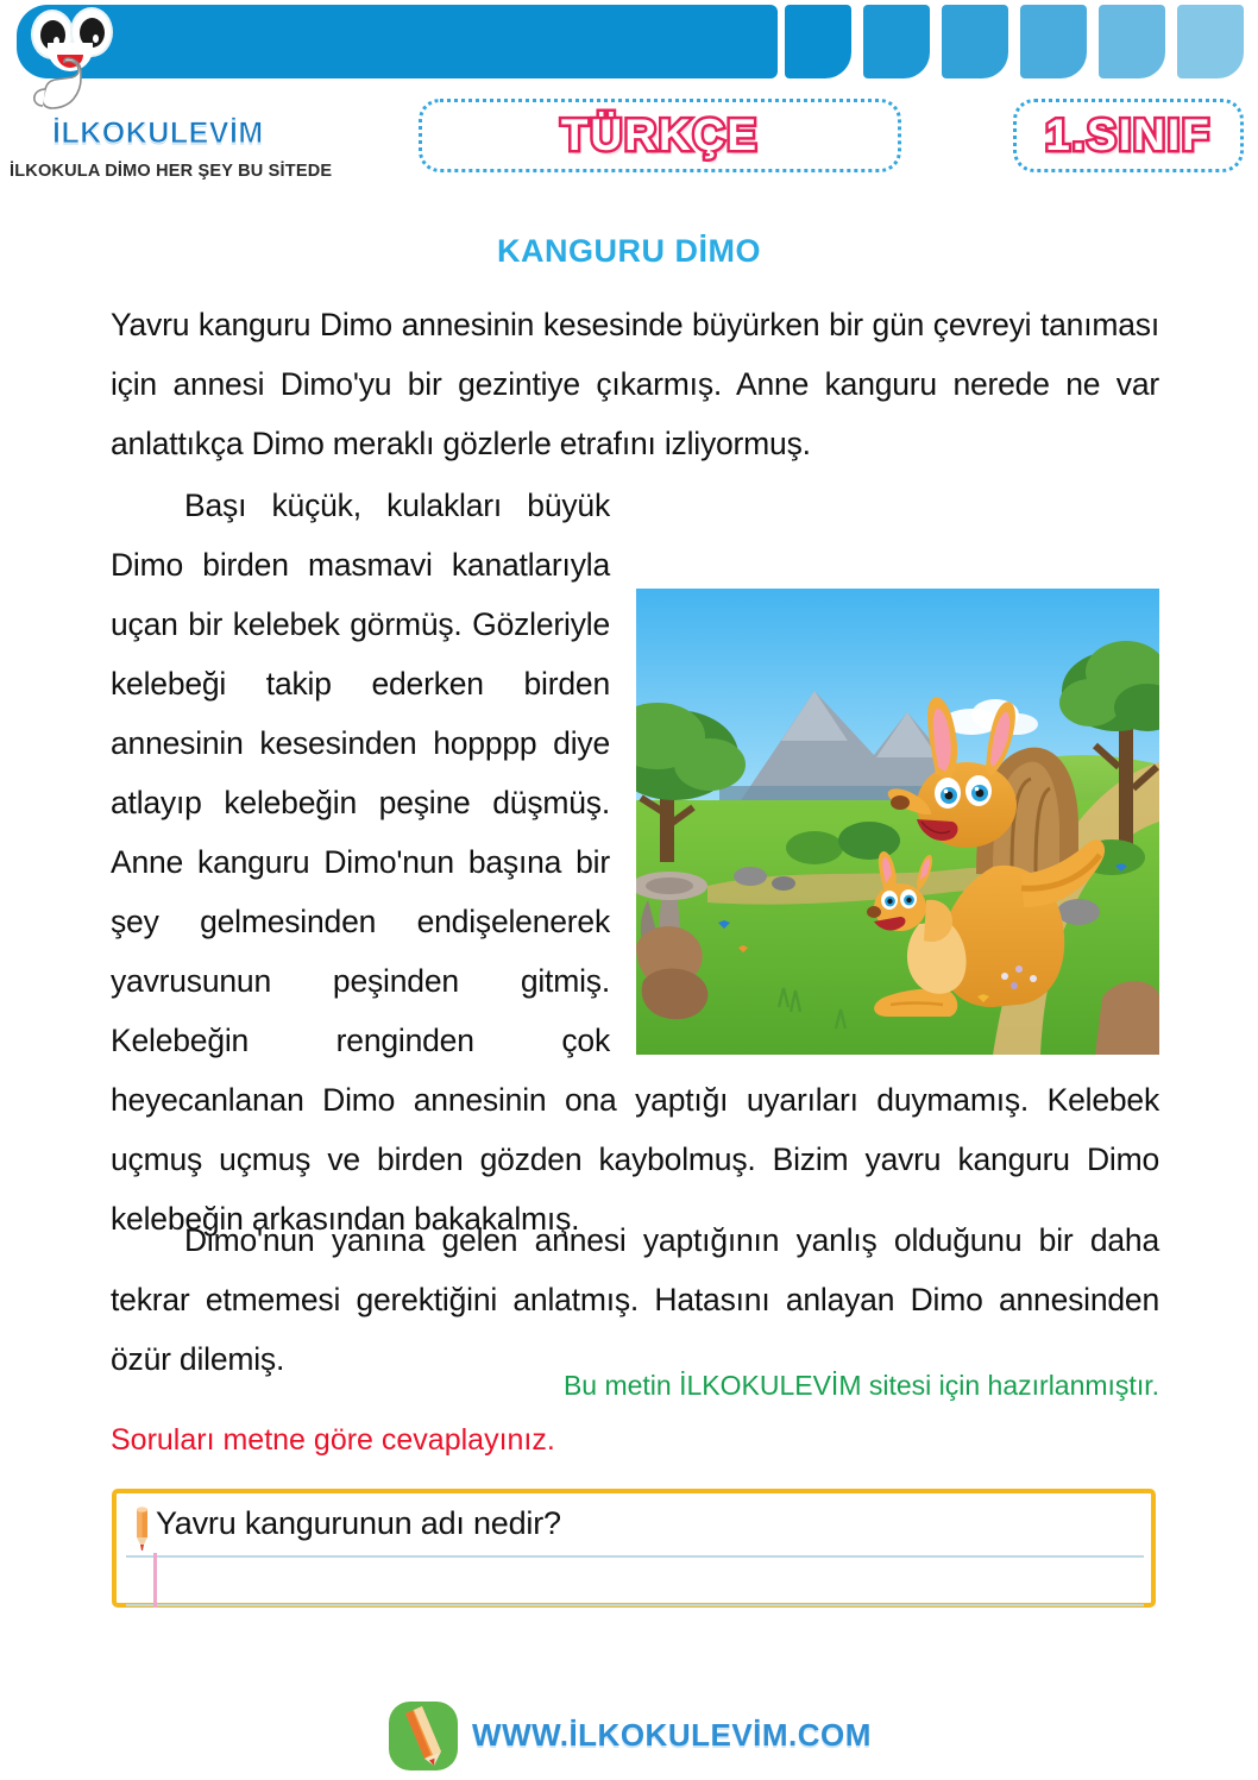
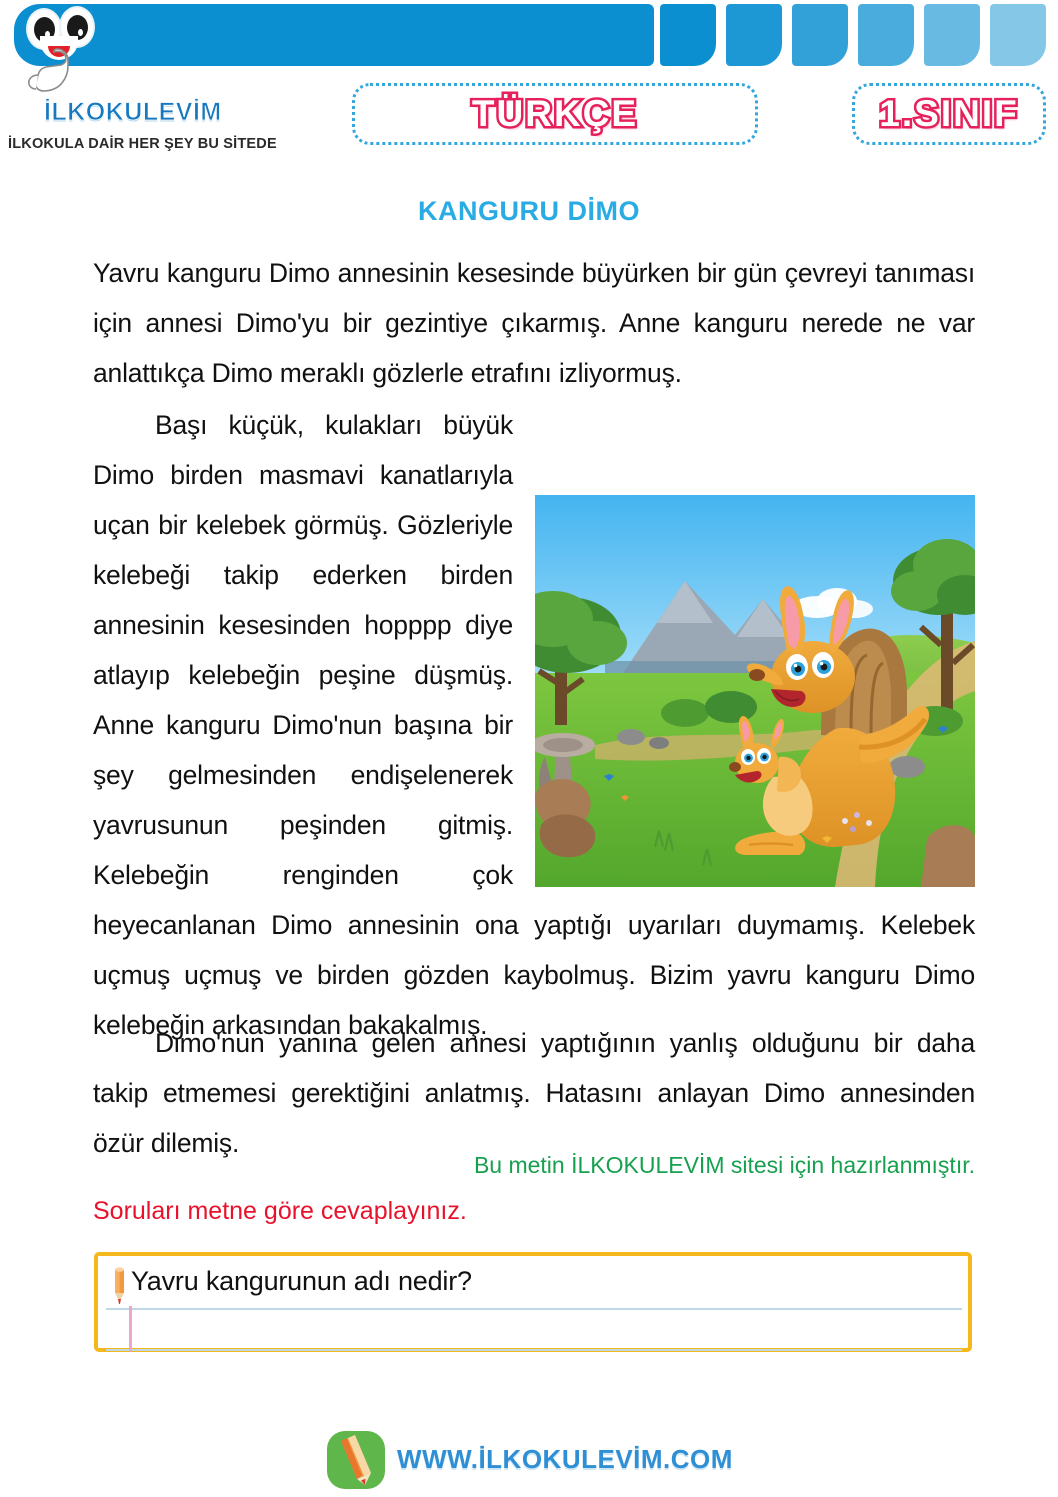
  İLKOKULEVİM
- İLKOKULA DİMO HER ŞEY BU SİTEDE
+ İLKOKULA DAİR HER ŞEY BU SİTEDE
  TÜRKÇE
  1.SINIF
  KANGURU DİMO
  Yavru kanguru Dimo annesinin kesesinde büyürken bir gün çevreyi tanıması için annesi Dimo'yu bir gezintiye çıkarmış. Anne kanguru nerede ne var anlattıkça Dimo meraklı gözlerle etrafını izliyormuş.
  Başı küçük, kulakları büyük Dimo birden masmavi kanatlarıyla uçan bir kelebek görmüş. Gözleriyle kelebeği takip ederken birden annesinin kesesinden hopppp diye atlayıp kelebeğin peşine düşmüş. Anne kanguru Dimo'nun başına bir şey gelmesinden endişelenerek yavrusunun peşinden gitmiş. Kelebeğin renginden çok heyecanlanan Dimo annesinin ona yaptığı uyarıları duymamış. Kelebek uçmuş uçmuş ve birden gözden kaybolmuş. Bizim yavru kanguru Dimo kelebeğin arkasından bakakalmış.
- Dimo'nun yanına gelen annesi yaptığının yanlış olduğunu bir daha tekrar etmemesi gerektiğini anlatmış. Hatasını anlayan Dimo annesinden özür dilemiş.
+ Dimo'nun yanına gelen annesi yaptığının yanlış olduğunu bir daha takip etmemesi gerektiğini anlatmış. Hatasını anlayan Dimo annesinden özür dilemiş.
  Bu metin İLKOKULEVİM sitesi için hazırlanmıştır.
  Soruları metne göre cevaplayınız.
  Yavru kangurunun adı nedir?
  WWW.İLKOKULEVİM.COM
